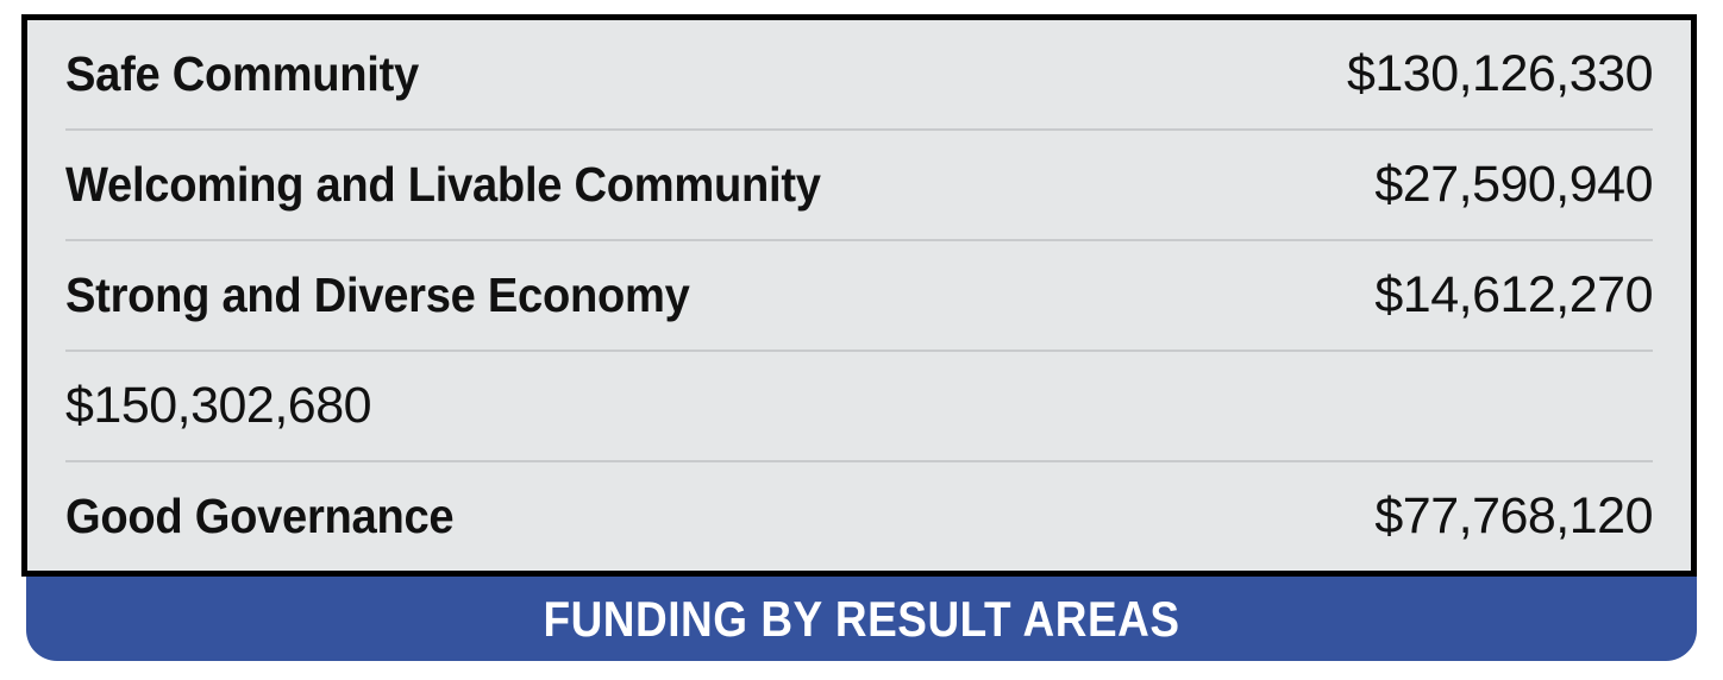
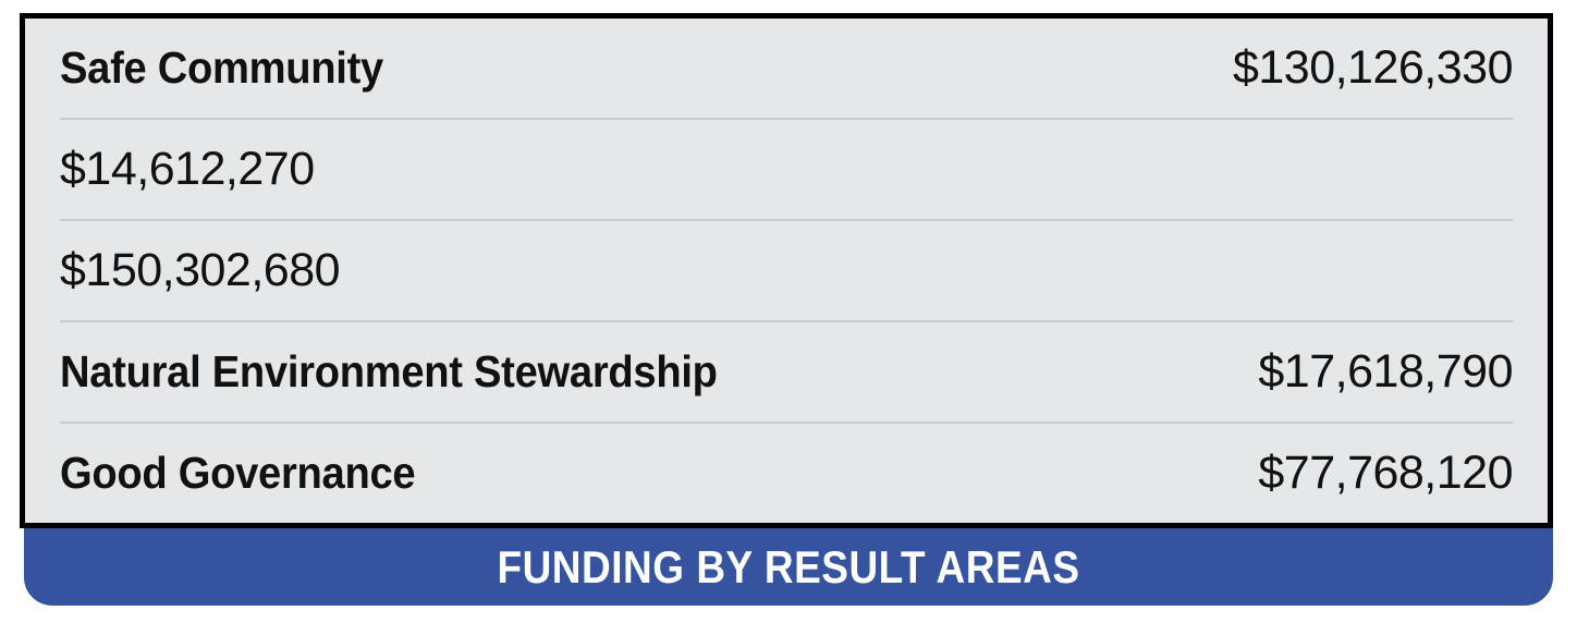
  Safe Community
  $130,126,330
- Welcoming and Livable Community
- $27,590,940
- Strong and Diverse Economy
  $14,612,270
  $150,302,680
+ Natural Environment Stewardship
+ $17,618,790
  Good Governance
  $77,768,120
  FUNDING BY RESULT AREAS
